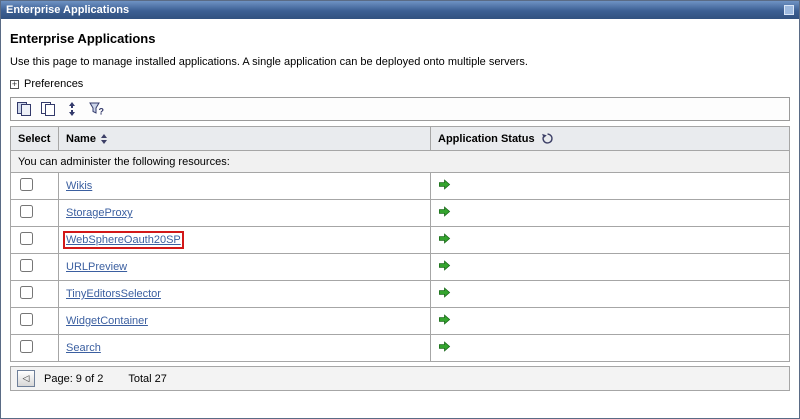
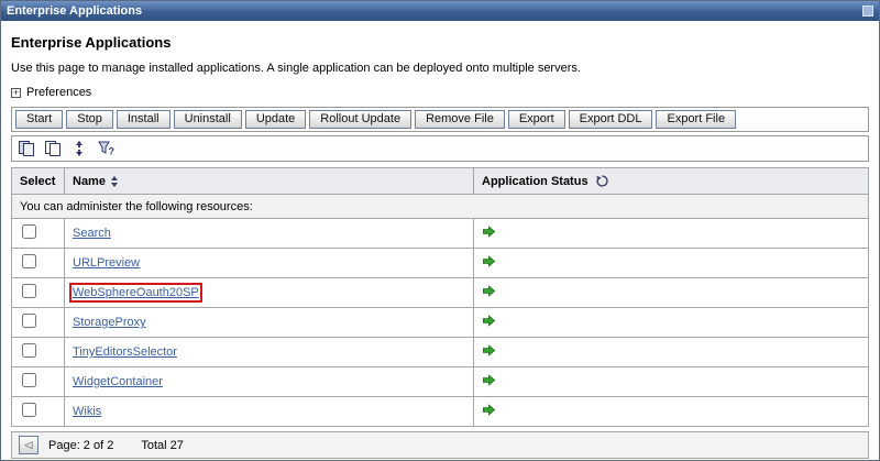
  Enterprise Applications
  Enterprise Applications
  Use this page to manage installed applications. A single application can be deployed onto multiple servers.
  +
  Preferences
+ Start
+ Stop
+ Install
+ Uninstall
+ Update
+ Rollout Update
+ Remove File
+ Export
+ Export DDL
+ Export File
  ?
  Select	Name	Application Status
  You can administer the following resources:
- 	Wikis
+ 	Search
- 	StorageProxy
+ 	URLPreview
  	WebSphereOauth20SP
- 	URLPreview
+ 	StorageProxy
  	TinyEditorsSelector
  	WidgetContainer
- 	Search
+ 	Wikis
  ◁
- Page: 9 of 2
+ Page: 2 of 2
  Total 27
